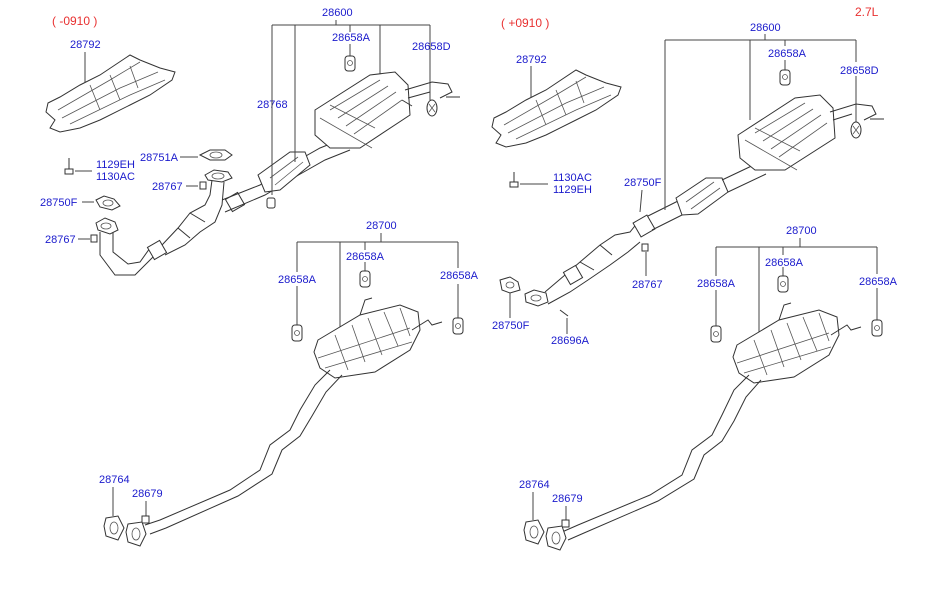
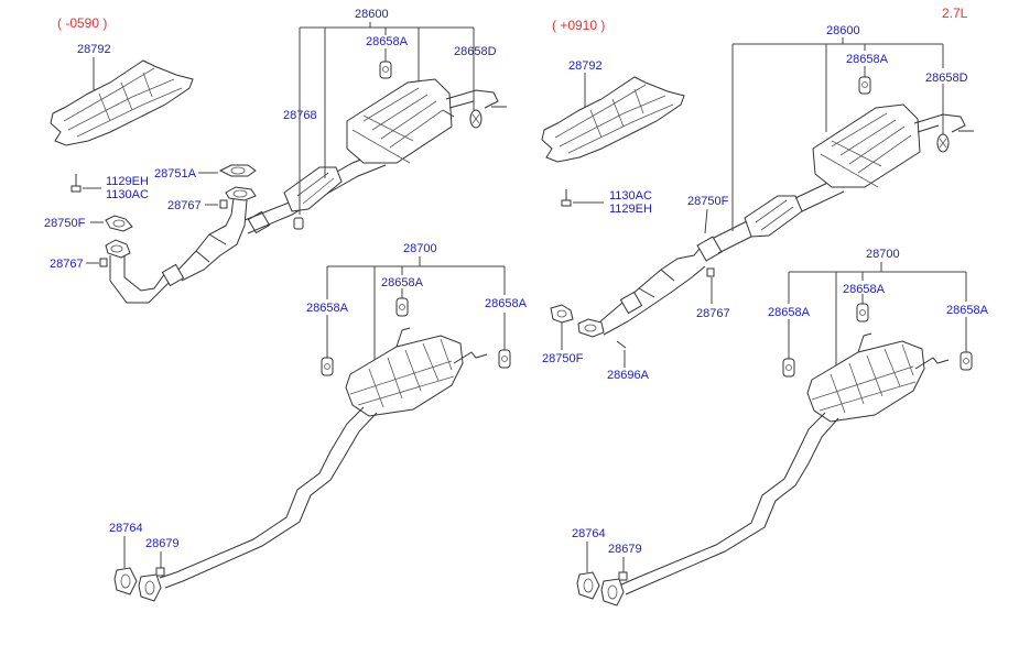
- ( -0910 )
+ ( -0590 )
  28792
  1129EH
  1130AC
  28751A
  28767
  28750F
  28767
  2868
  28600
  28658A
  28658D
  28700
  28658A
  28658A
  28658A
  28764
  28679
  ( +0910 )
  2.7L
  28792
  1130AC
  1129EH
  28750F
  28767
  28750F
  28696A
  28600
  28658A
  28658D
  28700
  28658A
  28658A
  28658A
  28764
  28679
